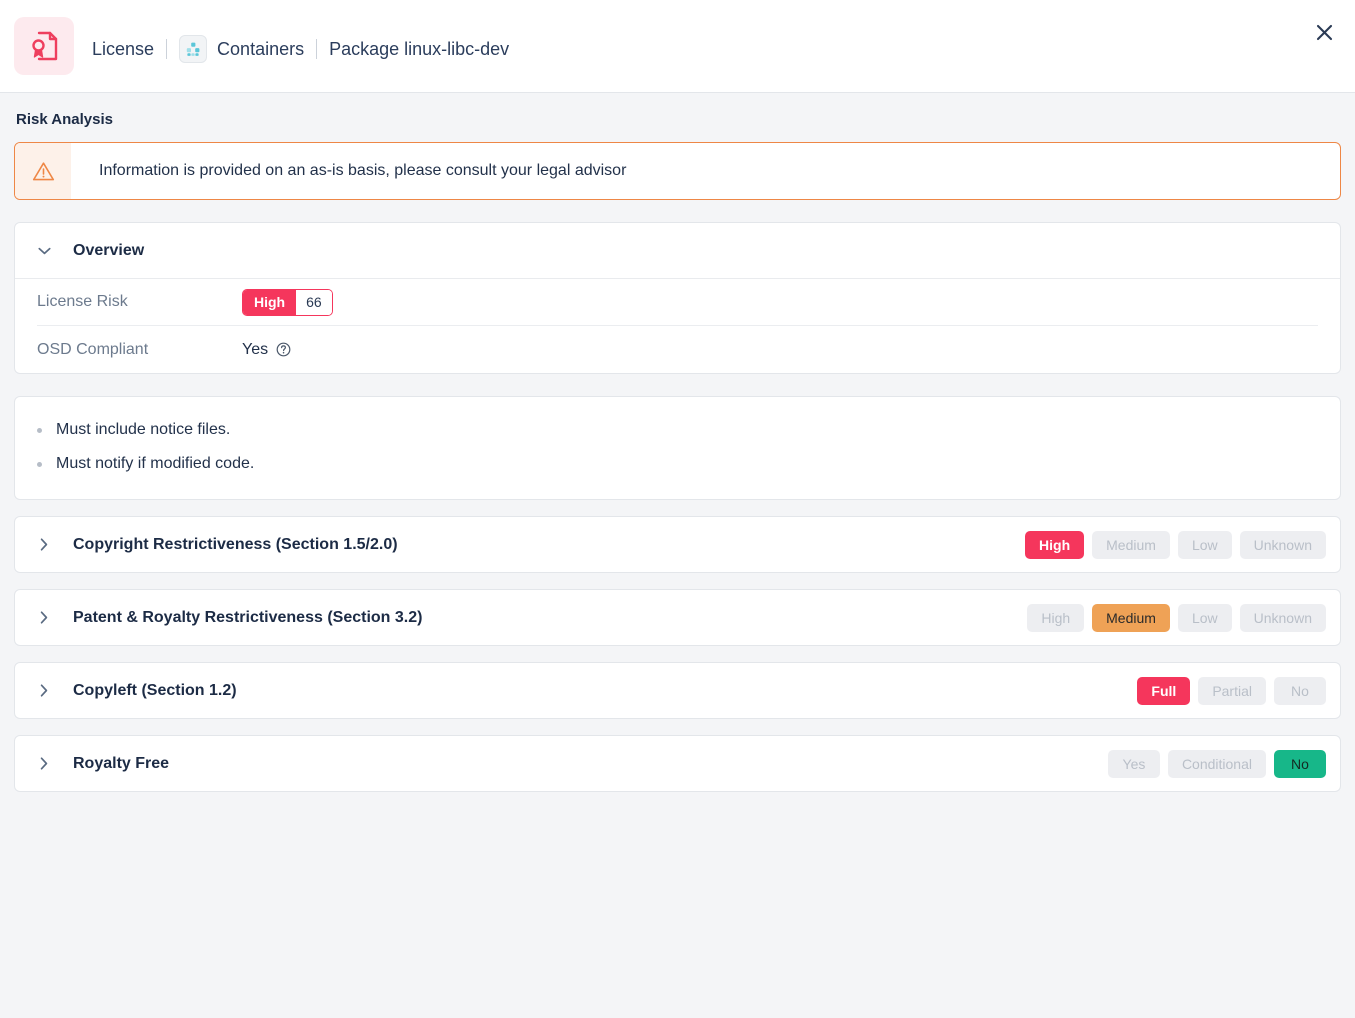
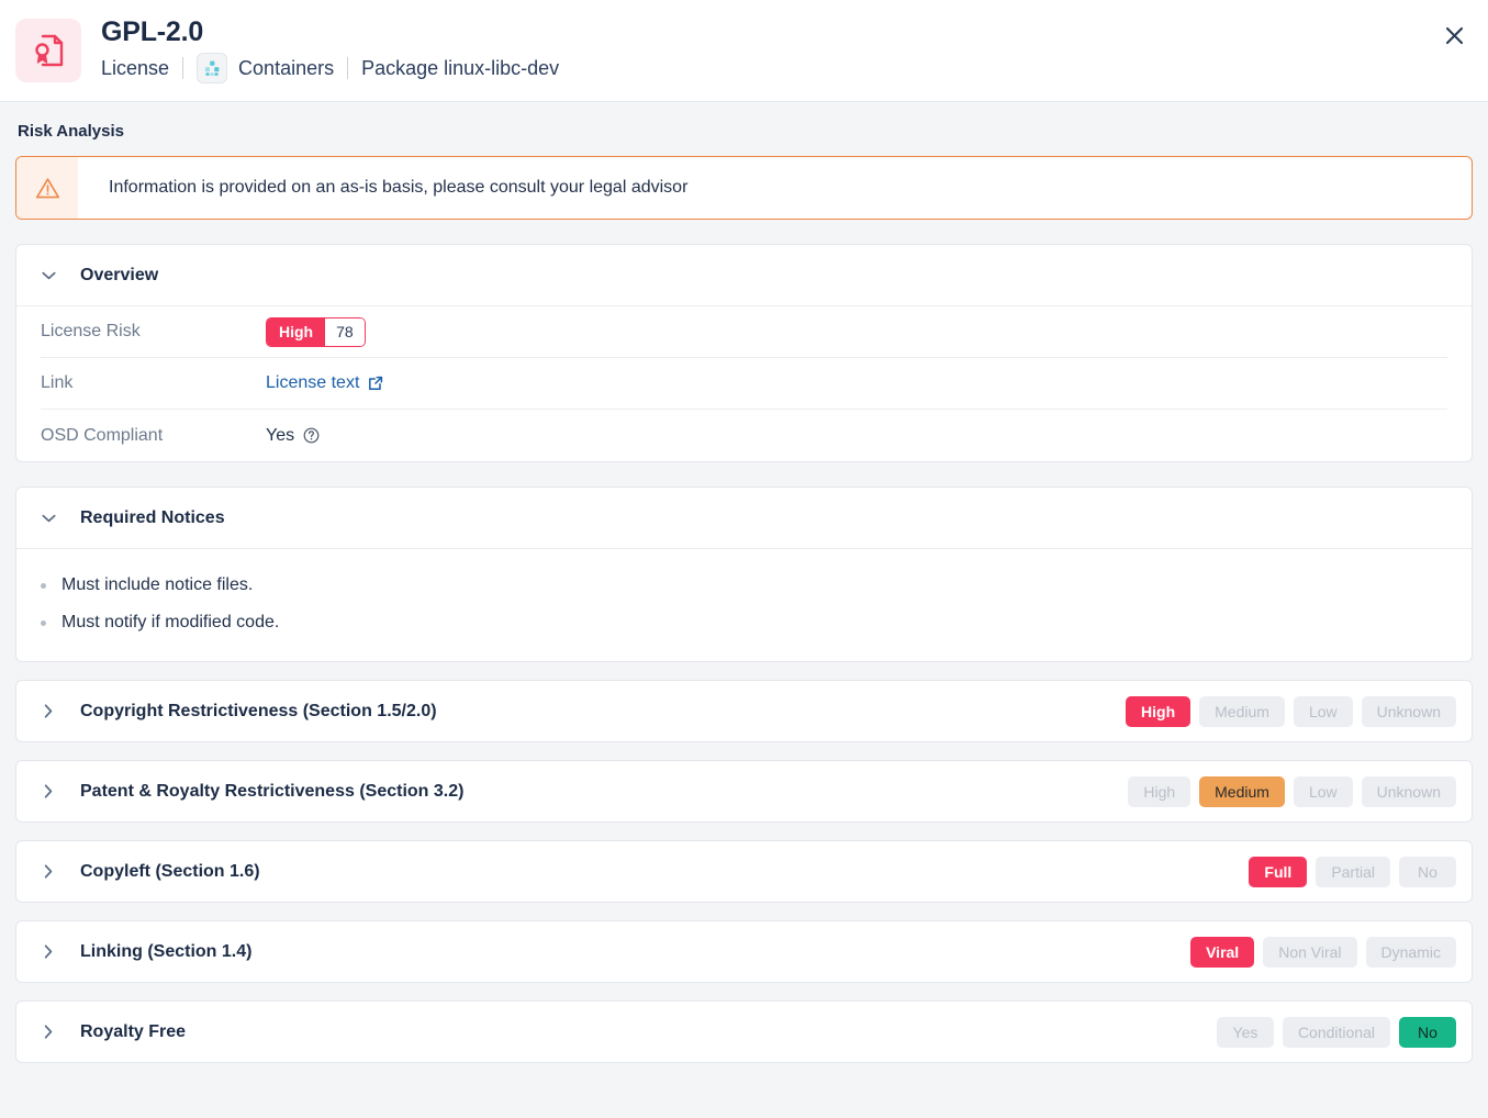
+ GPL-2.0
  License
  Containers
  Package linux-libc-dev
  Risk Analysis
  Information is provided on an as-is basis, please consult your legal advisor
  Overview
  License Risk
  High
- 66
+ 78
+ Link
+ License text
  OSD Compliant
  Yes
+ Required Notices
  Must include notice files.
  Must notify if modified code.
  Copyright Restrictiveness (Section 1.5/2.0)
  High
  Medium
  Low
  Unknown
  Patent & Royalty Restrictiveness (Section 3.2)
  High
  Medium
  Low
  Unknown
- Copyleft (Section 1.2)
+ Copyleft (Section 1.6)
  Full
  Partial
  No
+ Linking (Section 1.4)
+ Viral
+ Non Viral
+ Dynamic
  Royalty Free
  Yes
  Conditional
  No
